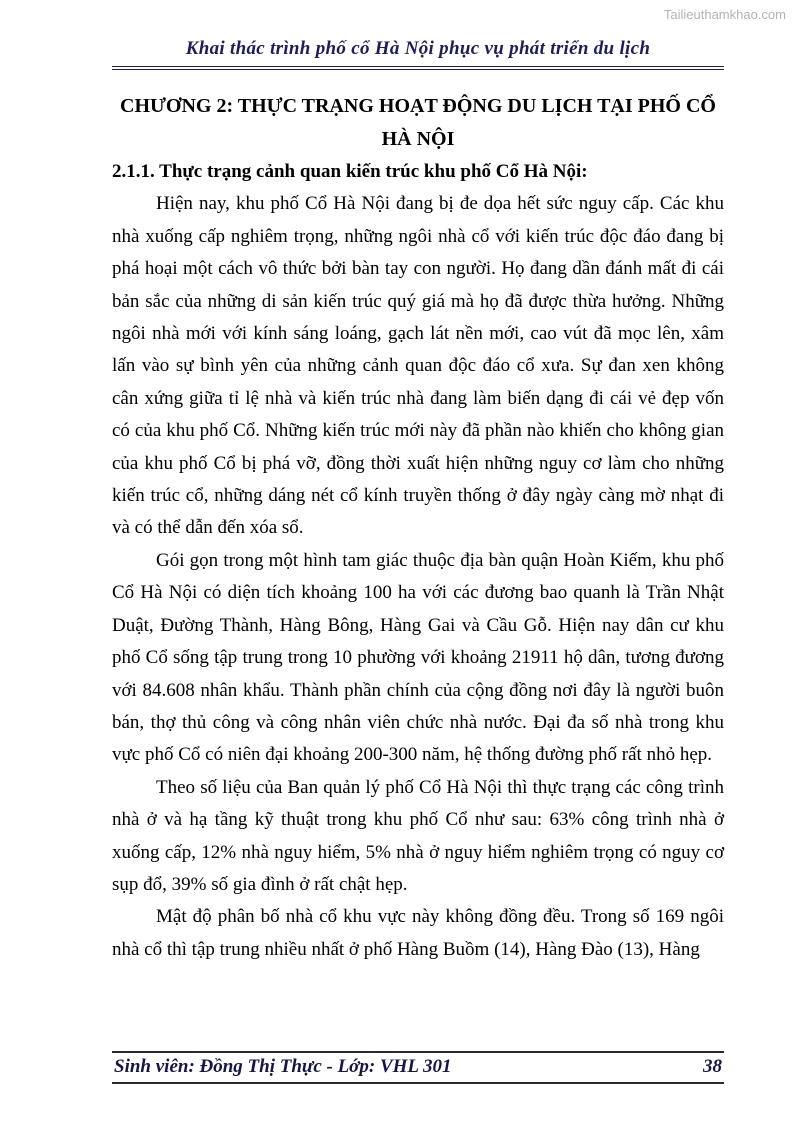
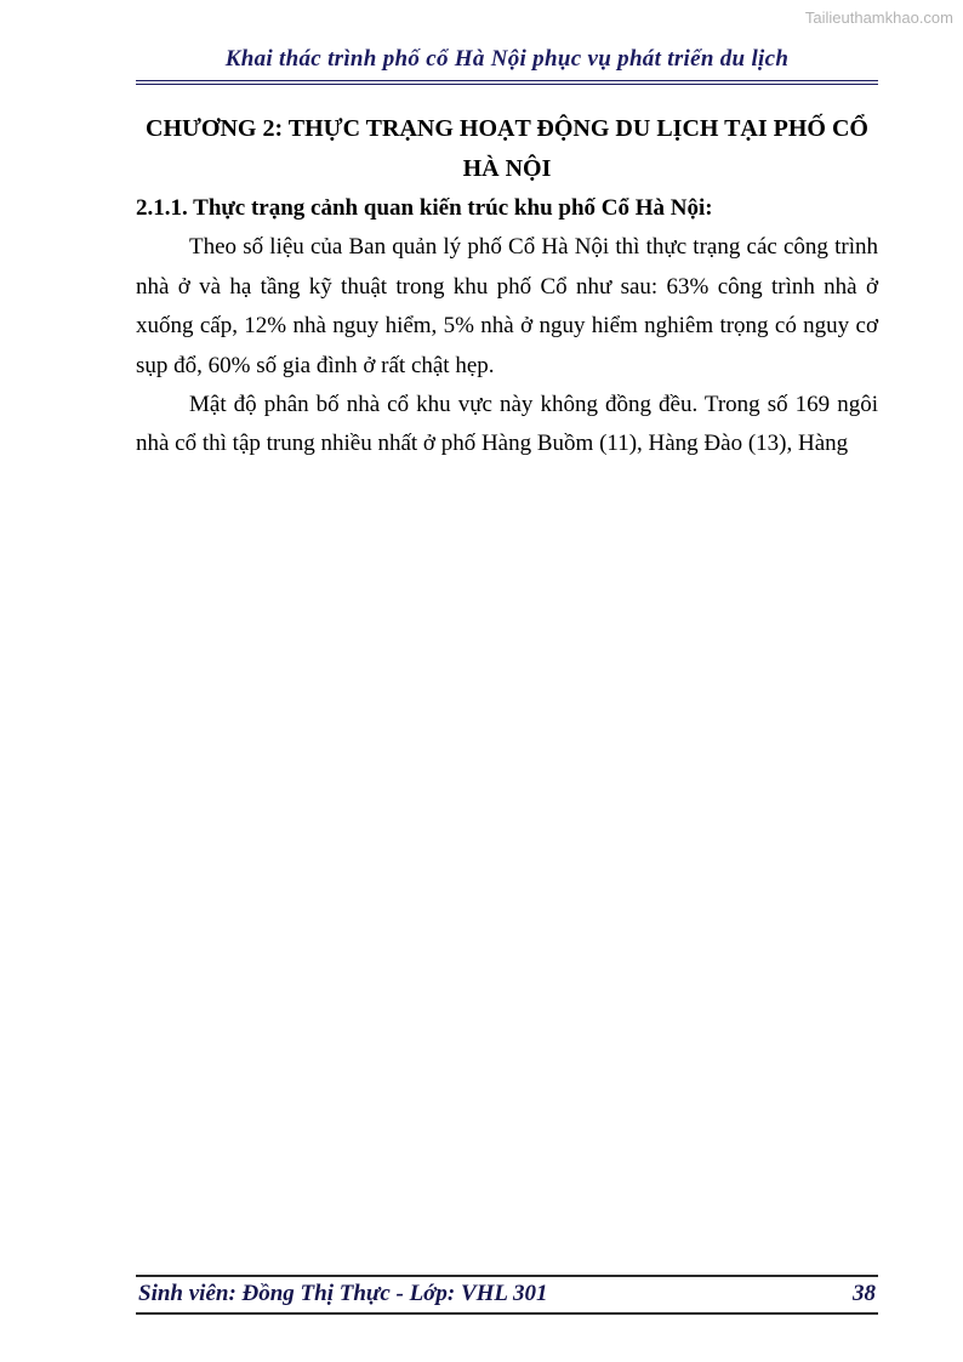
  Tailieuthamkhao.com
  Khai thác trình phố cổ Hà Nội phục vụ phát triển du lịch
  CHƯƠNG 2: THỰC TRẠNG HOẠT ĐỘNG DU LỊCH TẠI PHỐ CỔ
  HÀ NỘI
  2.1.1. Thực trạng cảnh quan kiến trúc khu phố Cổ Hà Nội:
- Hiện nay, khu phố Cổ Hà Nội đang bị đe dọa hết sức nguy cấp. Các khu nhà xuống cấp nghiêm trọng, những ngôi nhà cổ với kiến trúc độc đáo đang bị phá hoại một cách vô thức bởi bàn tay con người. Họ đang dần đánh mất đi cái bản sắc của những di sản kiến trúc quý giá mà họ đã được thừa hưởng. Những ngôi nhà mới với kính sáng loáng, gạch lát nền mới, cao vút đã mọc lên, xâm lấn vào sự bình yên của những cảnh quan độc đáo cổ xưa. Sự đan xen không cân xứng giữa tỉ lệ nhà và kiến trúc nhà đang làm biến dạng đi cái vẻ đẹp vốn có của khu phố Cổ. Những kiến trúc mới này đã phần nào khiến cho không gian của khu phố Cổ bị phá vỡ, đồng thời xuất hiện những nguy cơ làm cho những kiến trúc cổ, những dáng nét cổ kính truyền thống ở đây ngày càng mờ nhạt đi và có thể dẫn đến xóa sổ.
- Gói gọn trong một hình tam giác thuộc địa bàn quận Hoàn Kiếm, khu phố Cổ Hà Nội có diện tích khoảng 100 ha với các đương bao quanh là Trần Nhật Duật, Đường Thành, Hàng Bông, Hàng Gai và Cầu Gỗ. Hiện nay dân cư khu phố Cổ sống tập trung trong 10 phường với khoảng 21911 hộ dân, tương đương với 84.608 nhân khẩu. Thành phần chính của cộng đồng nơi đây là người buôn bán, thợ thủ công và công nhân viên chức nhà nước. Đại đa số nhà trong khu vực phố Cổ có niên đại khoảng 200-300 năm, hệ thống đường phố rất nhỏ hẹp.
- Theo số liệu của Ban quản lý phố Cổ Hà Nội thì thực trạng các công trình nhà ở và hạ tầng kỹ thuật trong khu phố Cổ như sau: 63% công trình nhà ở xuống cấp, 12% nhà nguy hiểm, 5% nhà ở nguy hiểm nghiêm trọng có nguy cơ sụp đổ, 39% số gia đình ở rất chật hẹp.
+ Theo số liệu của Ban quản lý phố Cổ Hà Nội thì thực trạng các công trình nhà ở và hạ tầng kỹ thuật trong khu phố Cổ như sau: 63% công trình nhà ở xuống cấp, 12% nhà nguy hiểm, 5% nhà ở nguy hiểm nghiêm trọng có nguy cơ sụp đổ, 60% số gia đình ở rất chật hẹp.
- Mật độ phân bố nhà cổ khu vực này không đồng đều. Trong số 169 ngôi nhà cổ thì tập trung nhiều nhất ở phố Hàng Buồm (14), Hàng Đào (13), Hàng
+ Mật độ phân bố nhà cổ khu vực này không đồng đều. Trong số 169 ngôi nhà cổ thì tập trung nhiều nhất ở phố Hàng Buồm (11), Hàng Đào (13), Hàng
  Sinh viên: Đồng Thị Thực - Lớp: VHL 301
  38
